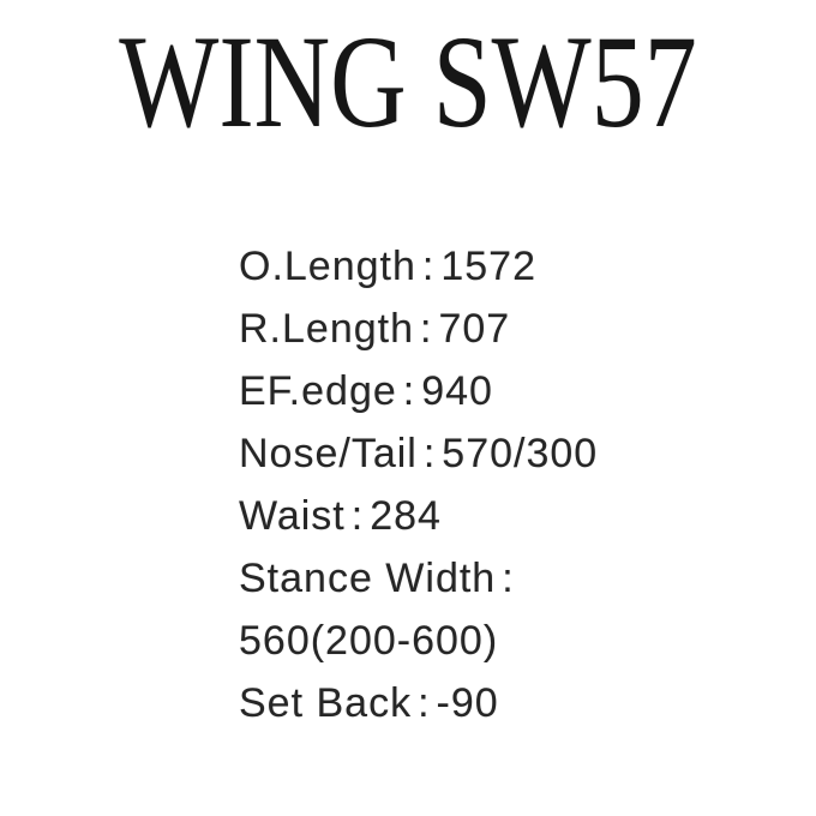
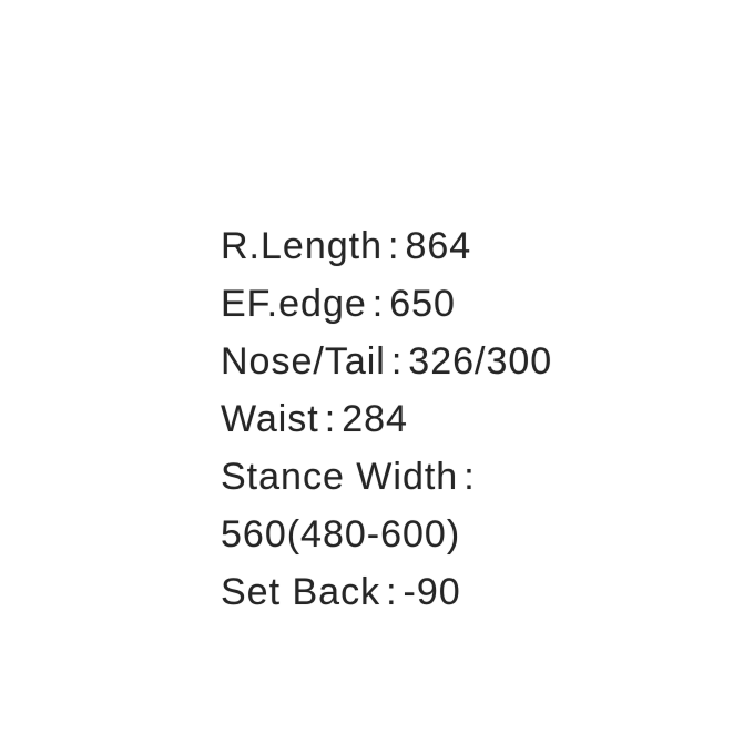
- WING SW57
- O.Length : 1572
- R.Length : 707
+ R.Length : 864
- EF.edge : 940
+ EF.edge : 650
- Nose/Tail : 570/300
+ Nose/Tail : 326/300
  Waist : 284
  Stance Width :
- 560(200-600)
+ 560(480-600)
  Set Back : -90
